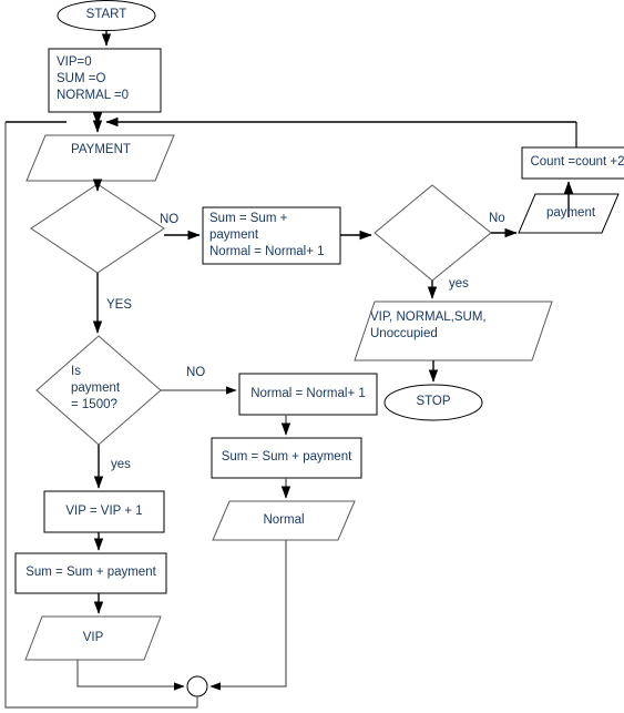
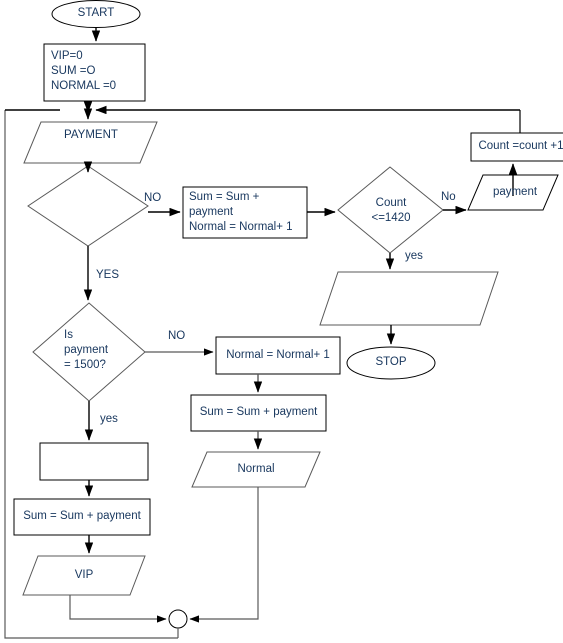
  START
  VIP=0
  SUM =O
  NORMAL =0
  PAYMENT
  Sum = Sum +
  payment
  Normal = Normal+ 1
+ Count
+ <=1420
- Count =count +2
+ Count =count +1
  payment
- VIP, NORMAL,SUM,
- Unoccupied
  STOP
  Is
  payment
  = 1500?
  Normal = Normal+ 1
  Sum = Sum + payment
  Normal
- VIP = VIP + 1
  Sum = Sum + payment
  VIP
  NO
  YES
  No
  yes
  NO
  yes
